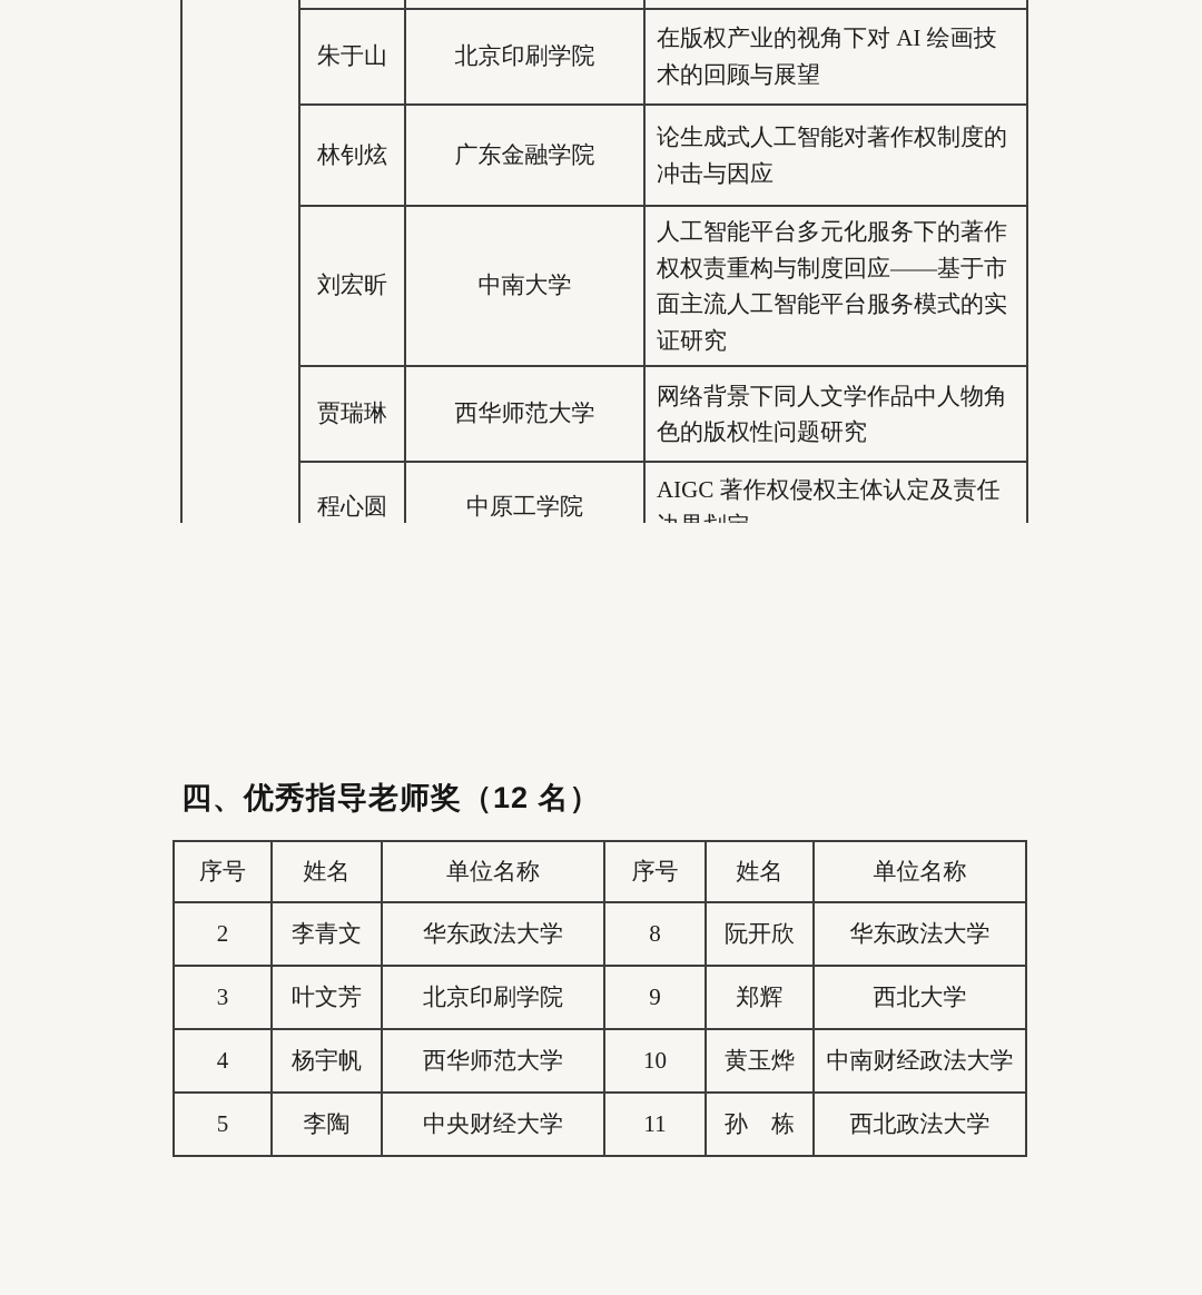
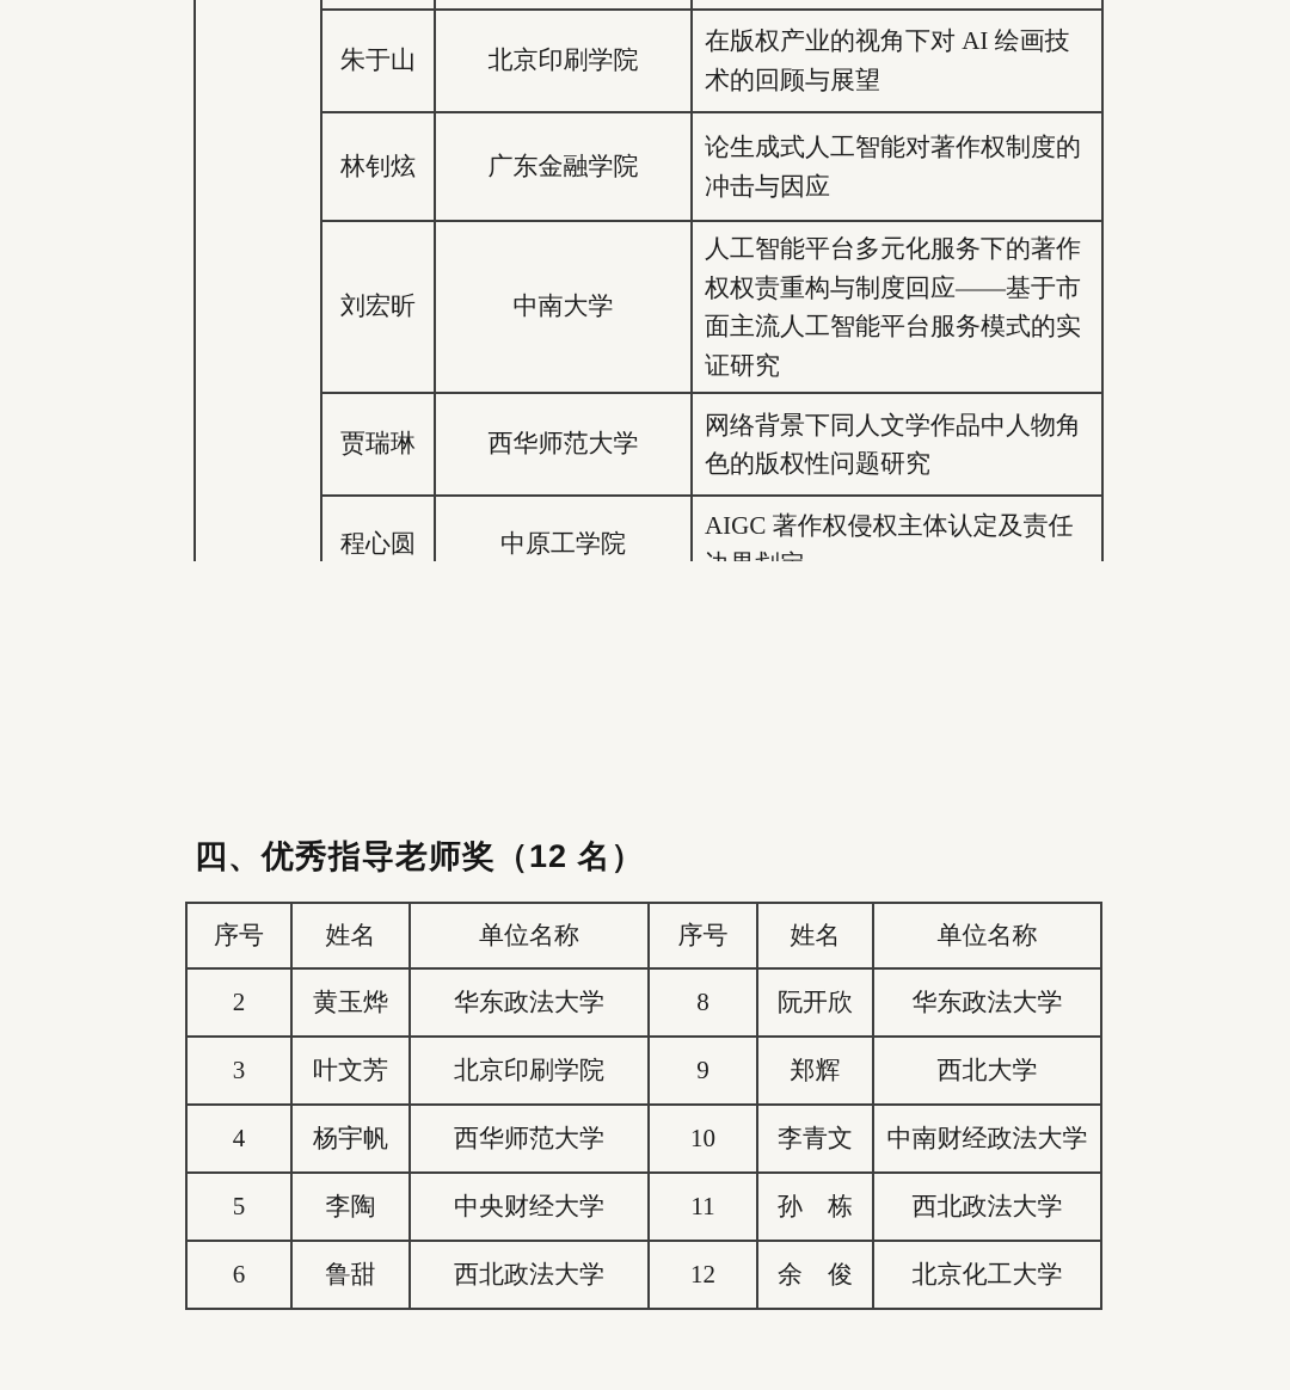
  朱于山	北京印刷学院	在版权产业的视角下对 AI 绘画技术的回顾与展望
  林钊炫	广东金融学院	论生成式人工智能对著作权制度的冲击与因应
  刘宏昕	中南大学	人工智能平台多元化服务下的著作权权责重构与制度回应——基于市面主流人工智能平台服务模式的实证研究
  贾瑞琳	西华师范大学	网络背景下同人文学作品中人物角色的版权性问题研究
  程心圆	中原工学院	AIGC 著作权侵权主体认定及责任
  四、优秀指导老师奖（12 名）
  序号	姓名	单位名称	序号	姓名	单位名称
- 2	李青文	华东政法大学	8	阮开欣	华东政法大学
+ 2	黄玉烨	华东政法大学	8	阮开欣	华东政法大学
  3	叶文芳	北京印刷学院	9	郑辉	西北大学
- 4	杨宇帆	西华师范大学	10	黄玉烨	中南财经政法大学
+ 4	杨宇帆	西华师范大学	10	李青文	中南财经政法大学
  5	李陶	中央财经大学	11	孙 栋	西北政法大学
+ 6	鲁甜	西北政法大学	12	余 俊	北京化工大学
